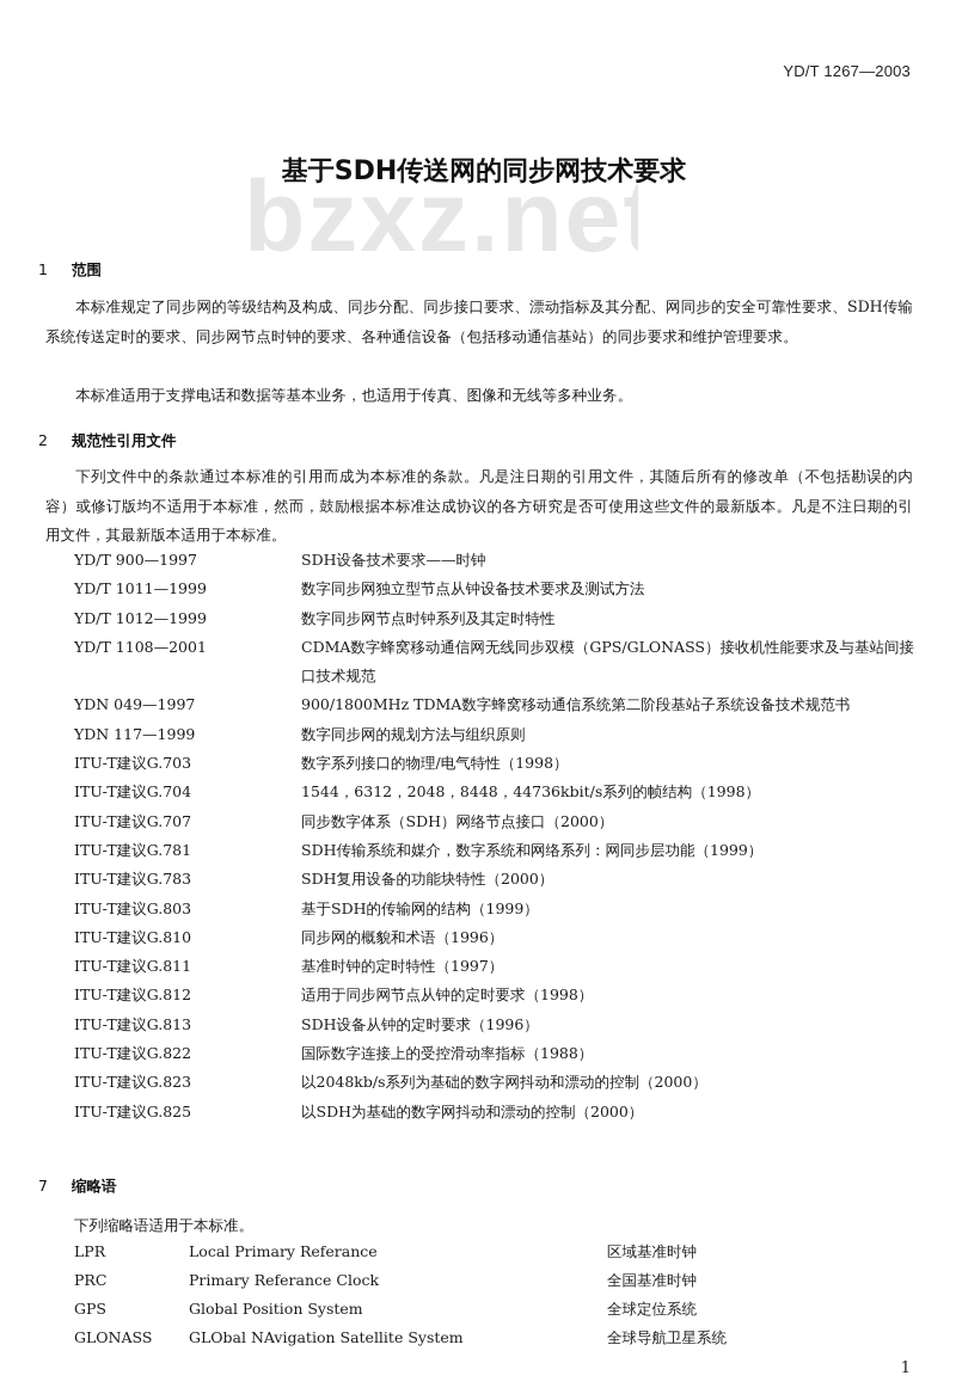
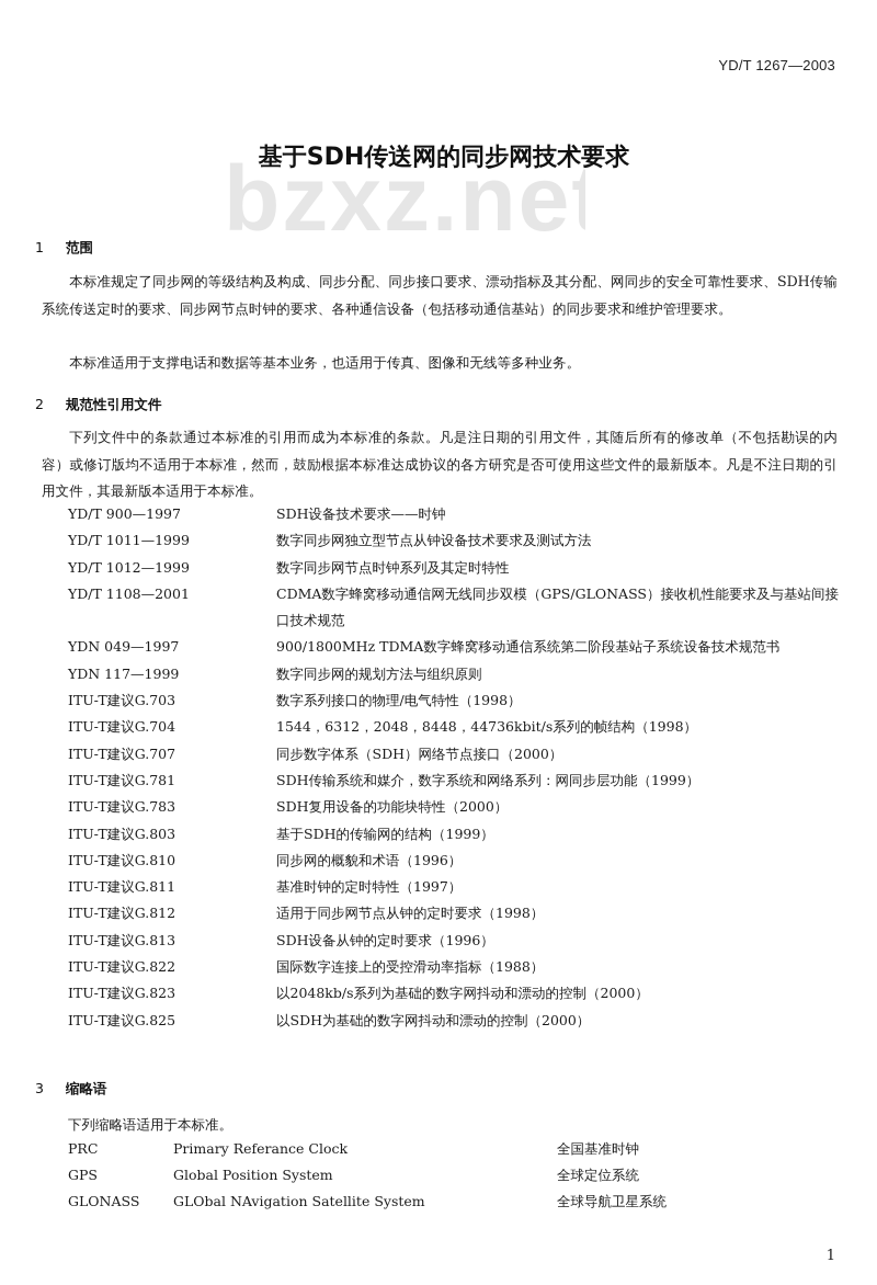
  YD/T 1267—2003
  bzxz.ne
  基于SDH传送网的同步网技术要求
  1 范围
  本标准规定了同步网的等级结构及构成、同步分配、同步接口要求、漂动指标及其分配、网同步的安全可靠性要求、SDH传输系统传送定时的要求、同步网节点时钟的要求、各种通信设备（包括移动通信基站）的同步要求和维护管理要求。
  本标准适用于支撑电话和数据等基本业务，也适用于传真、图像和无线等多种业务。
  2 规范性引用文件
  下列文件中的条款通过本标准的引用而成为本标准的条款。凡是注日期的引用文件，其随后所有的修改单（不包括勘误的内容）或修订版均不适用于本标准，然而，鼓励根据本标准达成协议的各方研究是否可使用这些文件的最新版本。凡是不注日期的引用文件，其最新版本适用于本标准。
  YD/T 900—1997
  SDH设备技术要求——时钟
  YD/T 1011—1999
  数字同步网独立型节点从钟设备技术要求及测试方法
  YD/T 1012—1999
  数字同步网节点时钟系列及其定时特性
  YD/T 1108—2001
  CDMA数字蜂窝移动通信网无线同步双模（GPS/GLONASS）接收机性能要求及与基站间接口技术规范
  YDN 049—1997
  900/1800MHz TDMA数字蜂窝移动通信系统第二阶段基站子系统设备技术规范书
  YDN 117—1999
  数字同步网的规划方法与组织原则
  ITU-T建议G.703
  数字系列接口的物理/电气特性（1998）
  ITU-T建议G.704
  1544，6312，2048，8448，44736kbit/s系列的帧结构（1998）
  ITU-T建议G.707
  同步数字体系（SDH）网络节点接口（2000）
  ITU-T建议G.781
  SDH传输系统和媒介，数字系统和网络系列：网同步层功能（1999）
  ITU-T建议G.783
  SDH复用设备的功能块特性（2000）
  ITU-T建议G.803
  基于SDH的传输网的结构（1999）
  ITU-T建议G.810
  同步网的概貌和术语（1996）
  ITU-T建议G.811
  基准时钟的定时特性（1997）
  ITU-T建议G.812
  适用于同步网节点从钟的定时要求（1998）
  ITU-T建议G.813
  SDH设备从钟的定时要求（1996）
  ITU-T建议G.822
  国际数字连接上的受控滑动率指标（1988）
  ITU-T建议G.823
  以2048kb/s系列为基础的数字网抖动和漂动的控制（2000）
  ITU-T建议G.825
  以SDH为基础的数字网抖动和漂动的控制（2000）
- 7 缩略语
+ 3 缩略语
  下列缩略语适用于本标准。
- LPR
- Local Primary Referance
- 区域基准时钟
  PRC
  Primary Referance Clock
  全国基准时钟
  GPS
  Global Position System
  全球定位系统
  GLONASS
  GLObal NAvigation Satellite System
  全球导航卫星系统
  1
